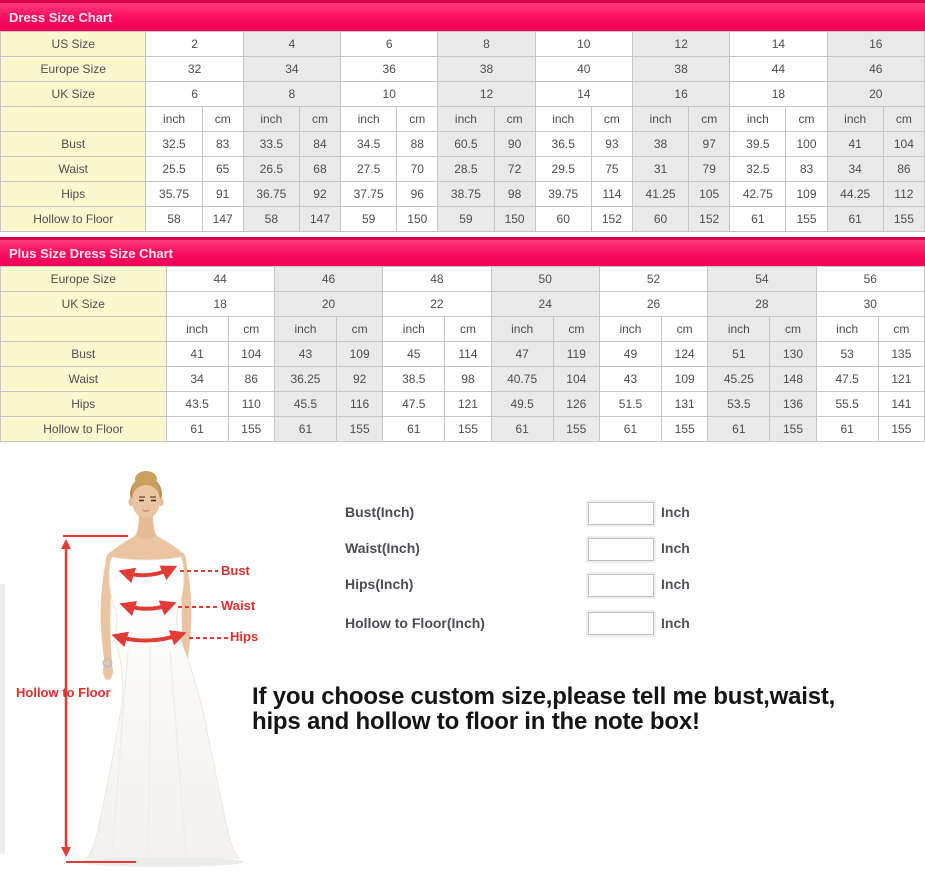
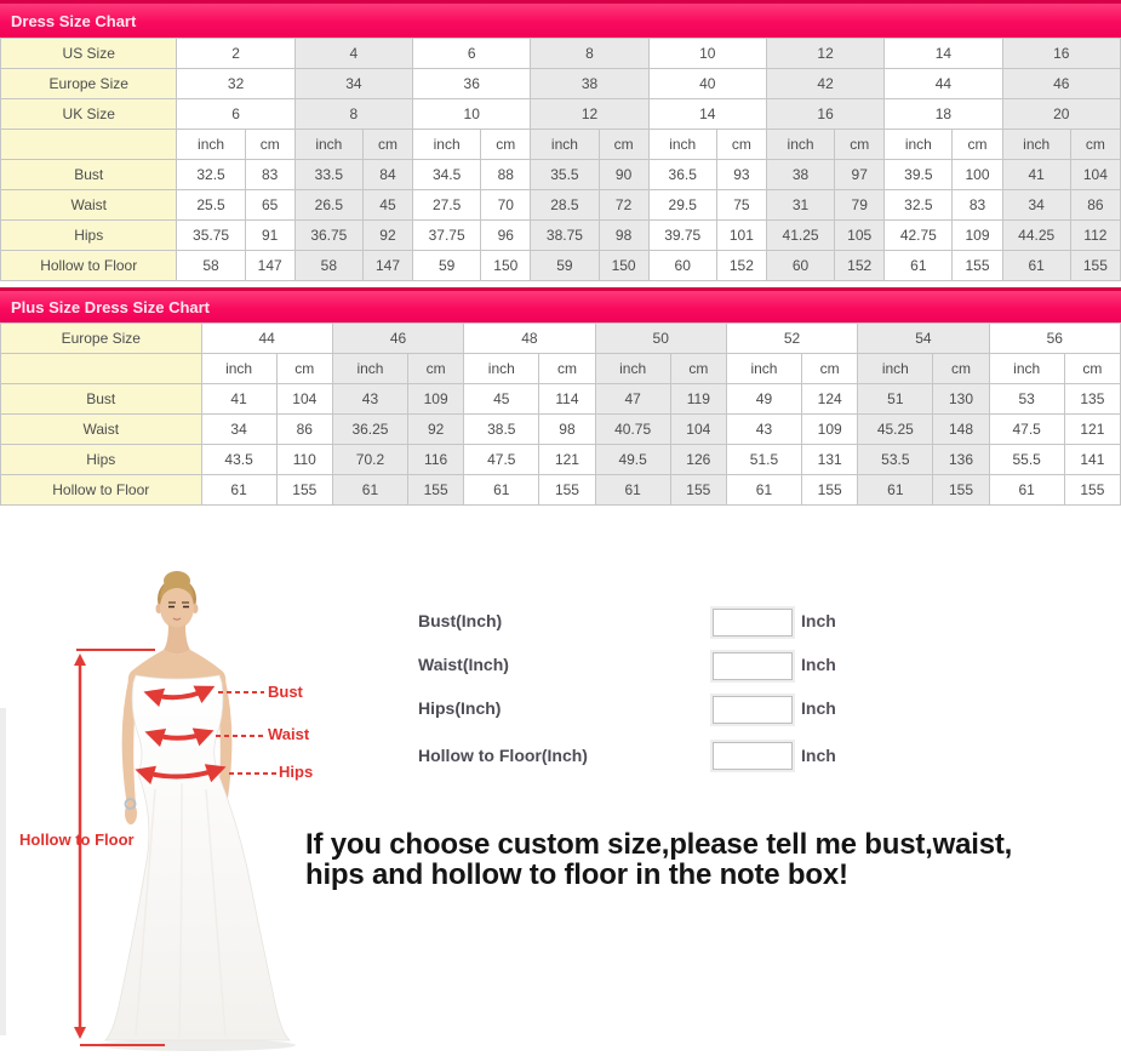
  Dress Size Chart
  US Size	2	4	6	8	10	12	14	16
- Europe Size	32	34	36	38	40	38	44	46
+ Europe Size	32	34	36	38	40	42	44	46
  UK Size	6	8	10	12	14	16	18	20
  	inch	cm	inch	cm	inch	cm	inch	cm	inch	cm	inch	cm	inch	cm	inch	cm
- Bust	32.5	83	33.5	84	34.5	88	60.5	90	36.5	93	38	97	39.5	100	41	104
+ Bust	32.5	83	33.5	84	34.5	88	35.5	90	36.5	93	38	97	39.5	100	41	104
- Waist	25.5	65	26.5	68	27.5	70	28.5	72	29.5	75	31	79	32.5	83	34	86
+ Waist	25.5	65	26.5	45	27.5	70	28.5	72	29.5	75	31	79	32.5	83	34	86
- Hips	35.75	91	36.75	92	37.75	96	38.75	98	39.75	114	41.25	105	42.75	109	44.25	112
+ Hips	35.75	91	36.75	92	37.75	96	38.75	98	39.75	101	41.25	105	42.75	109	44.25	112
  Hollow to Floor	58	147	58	147	59	150	59	150	60	152	60	152	61	155	61	155
  Plus Size Dress Size Chart
  Europe Size	44	46	48	50	52	54	56
- UK Size	18	20	22	24	26	28	30
  	inch	cm	inch	cm	inch	cm	inch	cm	inch	cm	inch	cm	inch	cm
  Bust	41	104	43	109	45	114	47	119	49	124	51	130	53	135
  Waist	34	86	36.25	92	38.5	98	40.75	104	43	109	45.25	148	47.5	121
- Hips	43.5	110	45.5	116	47.5	121	49.5	126	51.5	131	53.5	136	55.5	141
+ Hips	43.5	110	70.2	116	47.5	121	49.5	126	51.5	131	53.5	136	55.5	141
  Hollow to Floor	61	155	61	155	61	155	61	155	61	155	61	155	61	155
  Bust
  Waist
  Hips
  Hollow to Floor
  Bust(Inch)
  Inch
  Waist(Inch)
  Inch
  Hips(Inch)
  Inch
  Hollow to Floor(Inch)
  Inch
  If you choose custom size,please tell me bust,waist,
  hips and hollow to floor in the note box!
